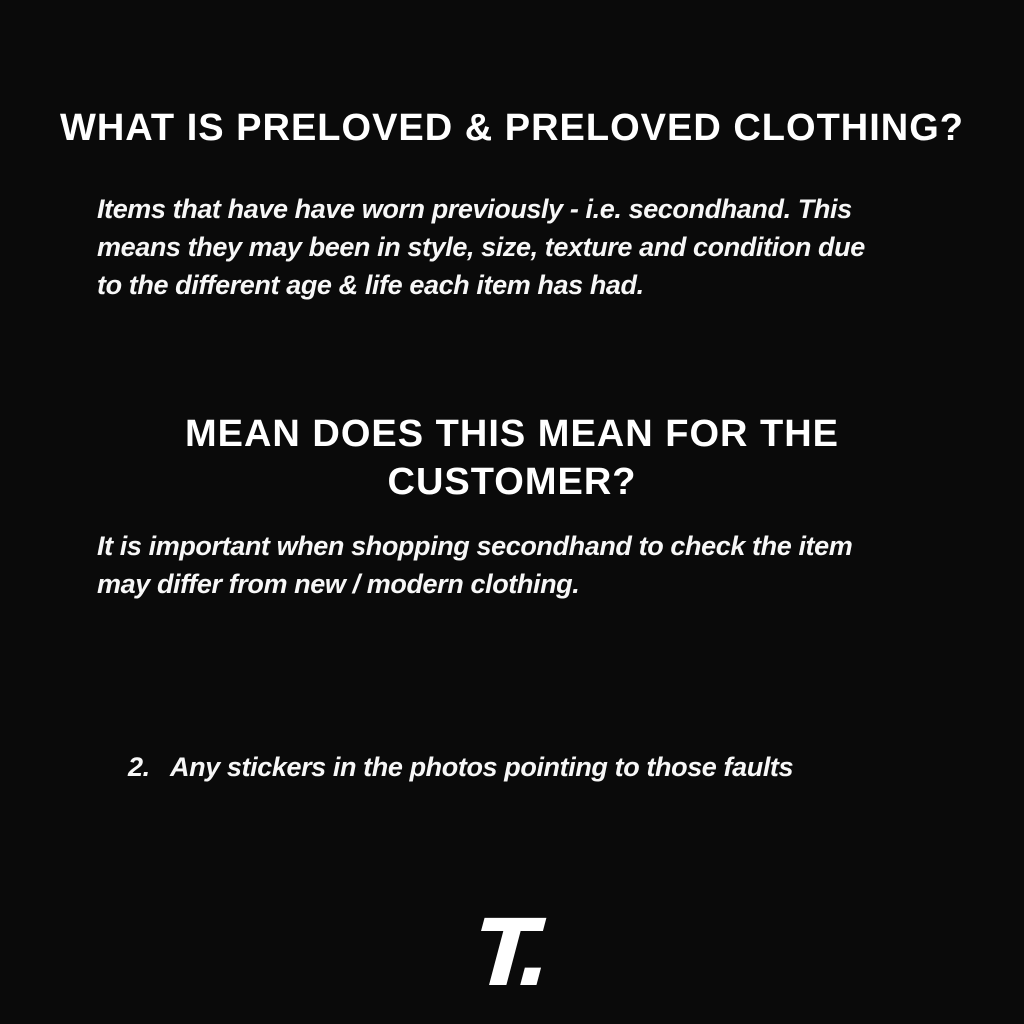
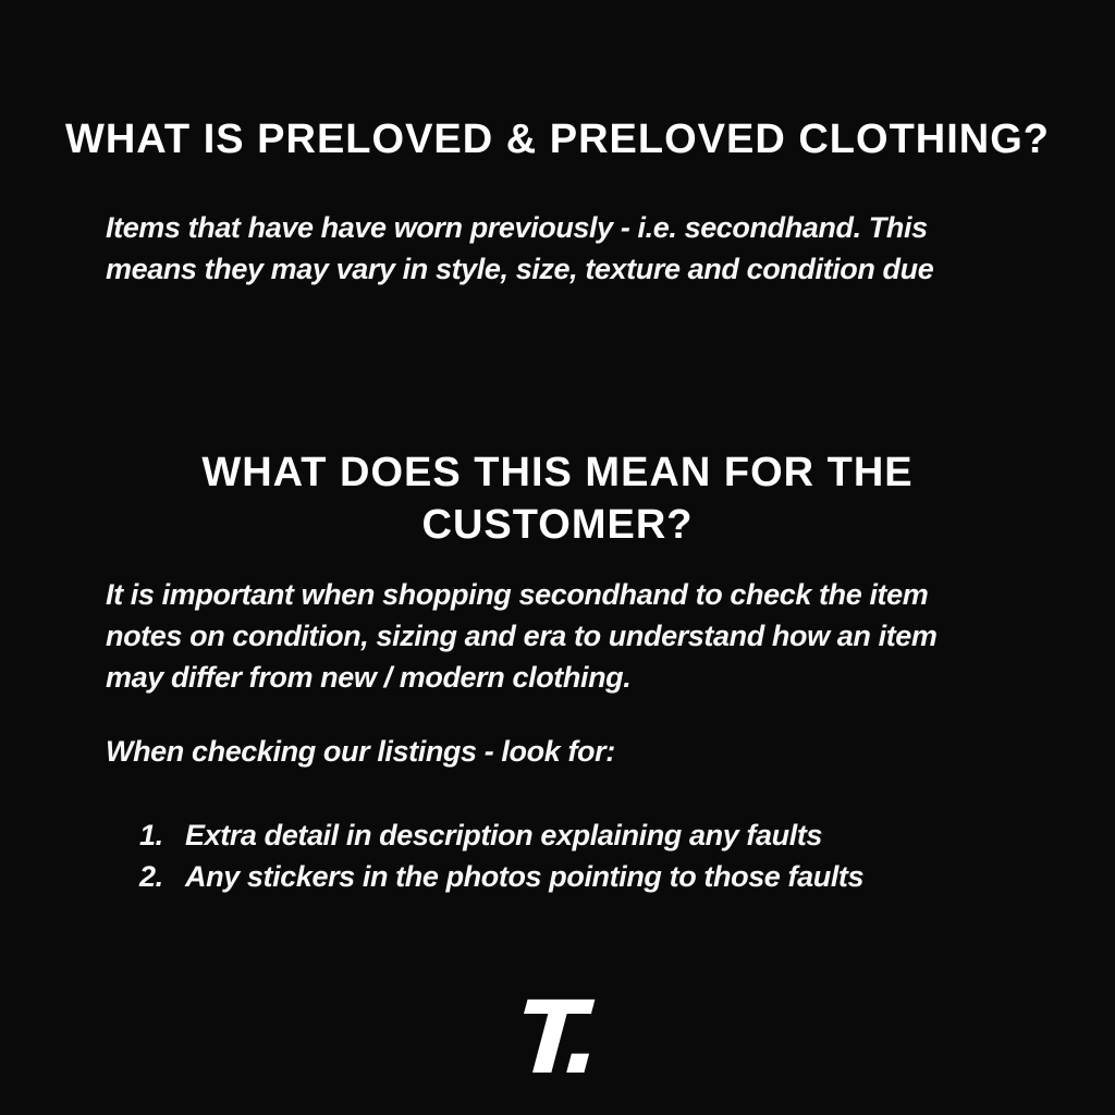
  WHAT IS PRELOVED & PRELOVED CLOTHING?
  Items that have have worn previously - i.e. secondhand. This
- means they may been in style, size, texture and condition due
+ means they may vary in style, size, texture and condition due
- to the different age & life each item has had.
- MEAN DOES THIS MEAN FOR THE
+ WHAT DOES THIS MEAN FOR THE
  CUSTOMER?
  It is important when shopping secondhand to check the item
+ notes on condition, sizing and era to understand how an item
  may differ from new / modern clothing.
+ When checking our listings - look for:
+ 1.
+ Extra detail in description explaining any faults
  2.
  Any stickers in the photos pointing to those faults
